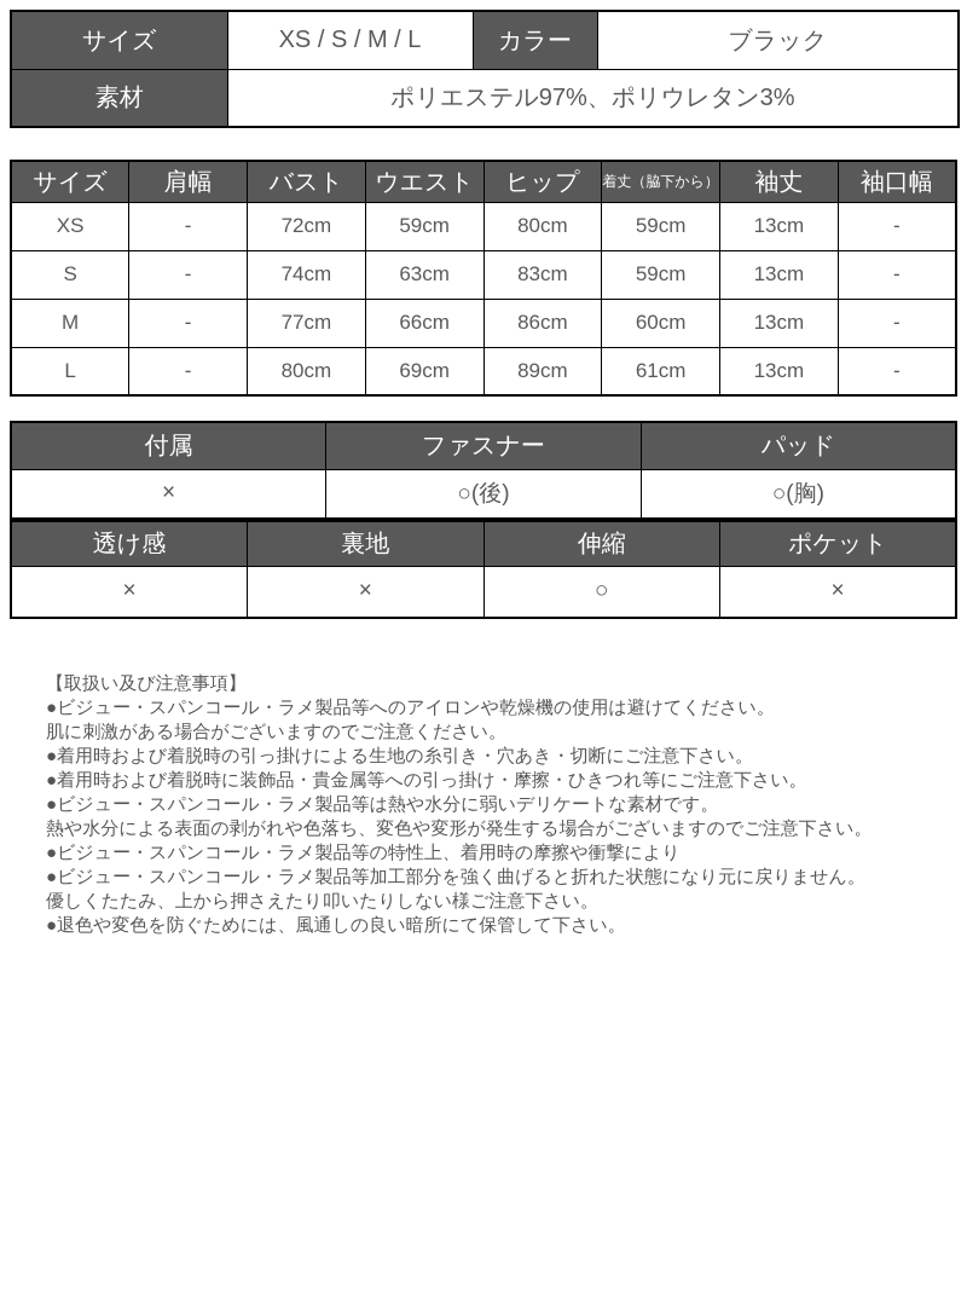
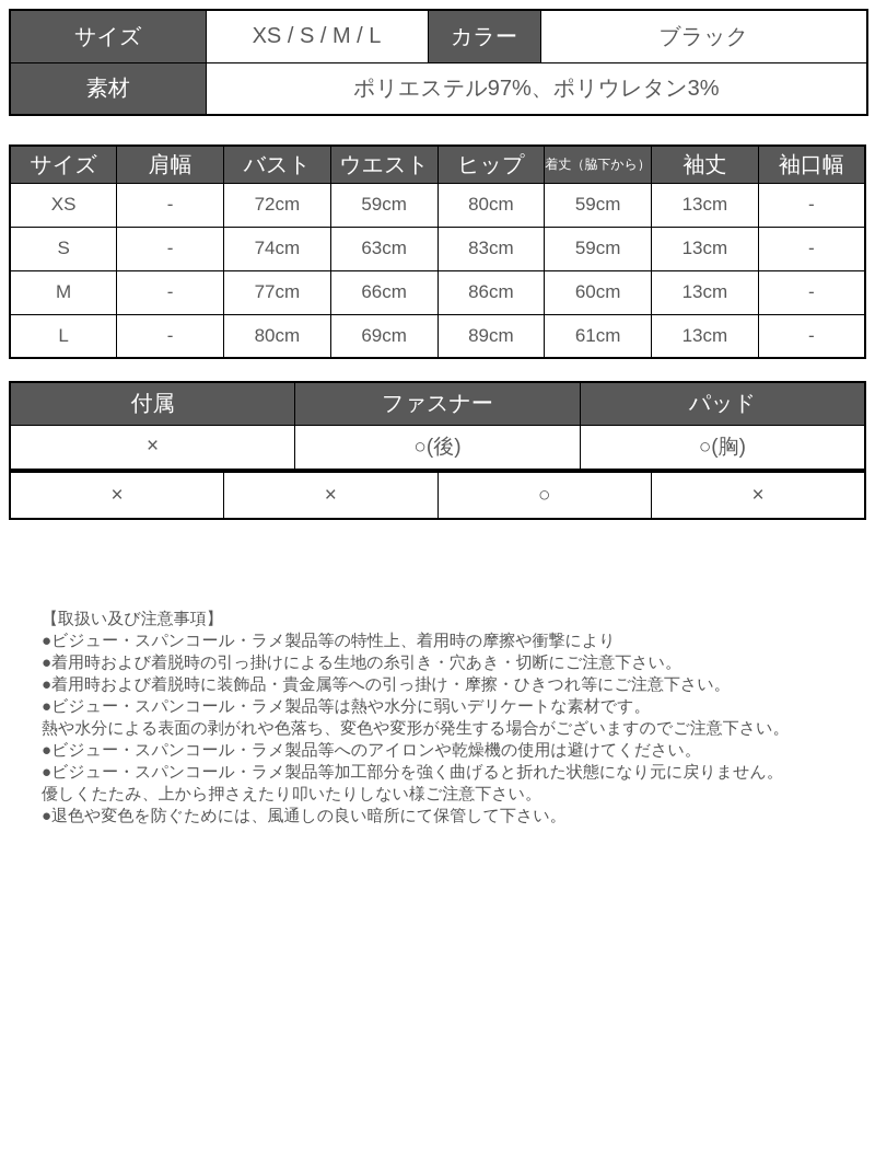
  サイズ	XS / S / M / L	カラー	ブラック
  素材	ポリエステル97%、ポリウレタン3%
  サイズ	肩幅	バスト	ウエスト	ヒップ	着丈（脇下から）	袖丈	袖口幅
  XS	-	72cm	59cm	80cm	59cm	13cm	-
  S	-	74cm	63cm	83cm	59cm	13cm	-
  M	-	77cm	66cm	86cm	60cm	13cm	-
  L	-	80cm	69cm	89cm	61cm	13cm	-
  付属	ファスナー	パッド
  ×	○(後)	○(胸)
- 透け感	裏地	伸縮	ポケット
  ×	×	○	×
  【取扱い及び注意事項】
- ●ビジュー・スパンコール・ラメ製品等へのアイロンや乾燥機の使用は避けてください。
+ ●ビジュー・スパンコール・ラメ製品等の特性上、着用時の摩擦や衝撃により
- 肌に刺激がある場合がございますのでご注意ください。
  ●着用時および着脱時の引っ掛けによる生地の糸引き・穴あき・切断にご注意下さい。
  ●着用時および着脱時に装飾品・貴金属等への引っ掛け・摩擦・ひきつれ等にご注意下さい。
  ●ビジュー・スパンコール・ラメ製品等は熱や水分に弱いデリケートな素材です。
  熱や水分による表面の剥がれや色落ち、変色や変形が発生する場合がございますのでご注意下さい。
- ●ビジュー・スパンコール・ラメ製品等の特性上、着用時の摩擦や衝撃により
+ ●ビジュー・スパンコール・ラメ製品等へのアイロンや乾燥機の使用は避けてください。
  ●ビジュー・スパンコール・ラメ製品等加工部分を強く曲げると折れた状態になり元に戻りません。
  優しくたたみ、上から押さえたり叩いたりしない様ご注意下さい。
  ●退色や変色を防ぐためには、風通しの良い暗所にて保管して下さい。
